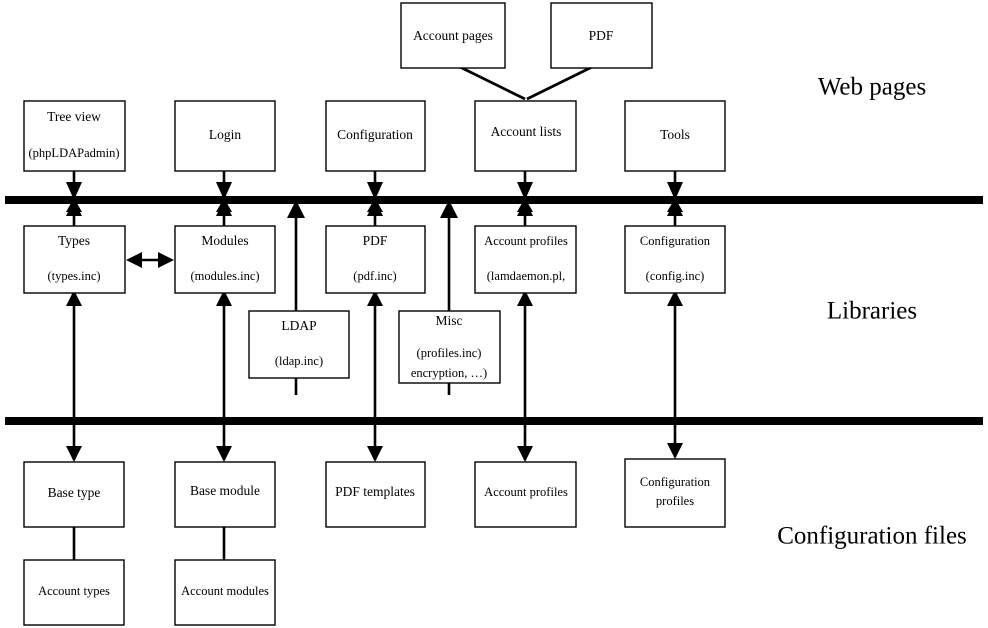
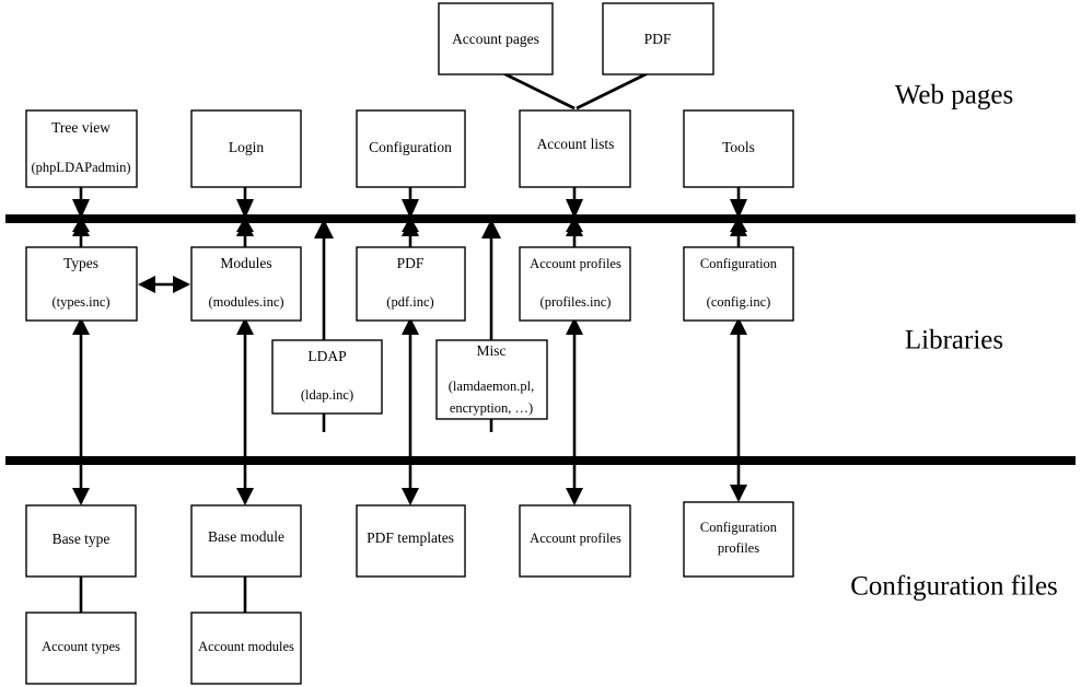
  Account pages
  PDF
  Tree view
  (phpLDAPadmin)
  Login
  Configuration
  Account lists
  Tools
  Types
  (types.inc)
  Modules
  (modules.inc)
  PDF
  (pdf.inc)
  Account profiles
- (lamdaemon.pl,
+ (profiles.inc)
  Configuration
  (config.inc)
  LDAP
  (ldap.inc)
  Misc
- (profiles.inc)
+ (lamdaemon.pl,
  encryption, …)
  Base type
  Base module
  PDF templates
  Account profiles
  Configuration
  profiles
  Account types
  Account modules
  Web pages
  Libraries
  Configuration files
